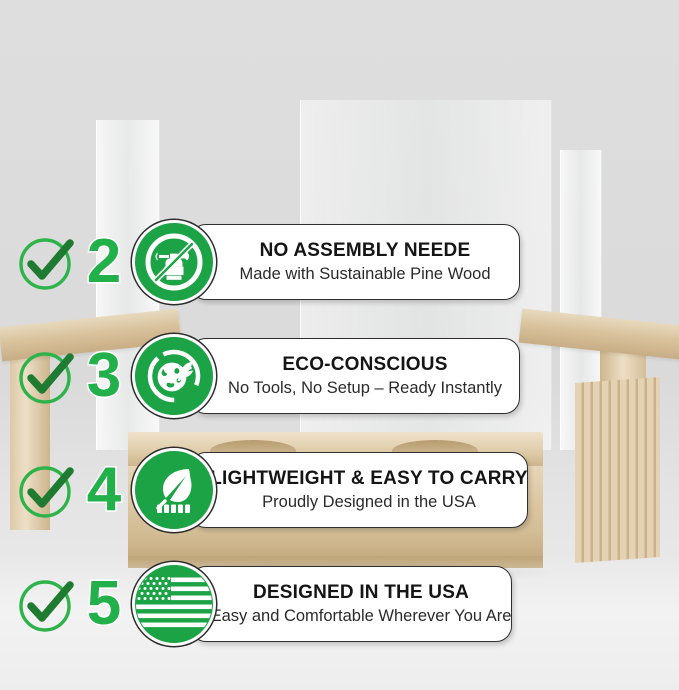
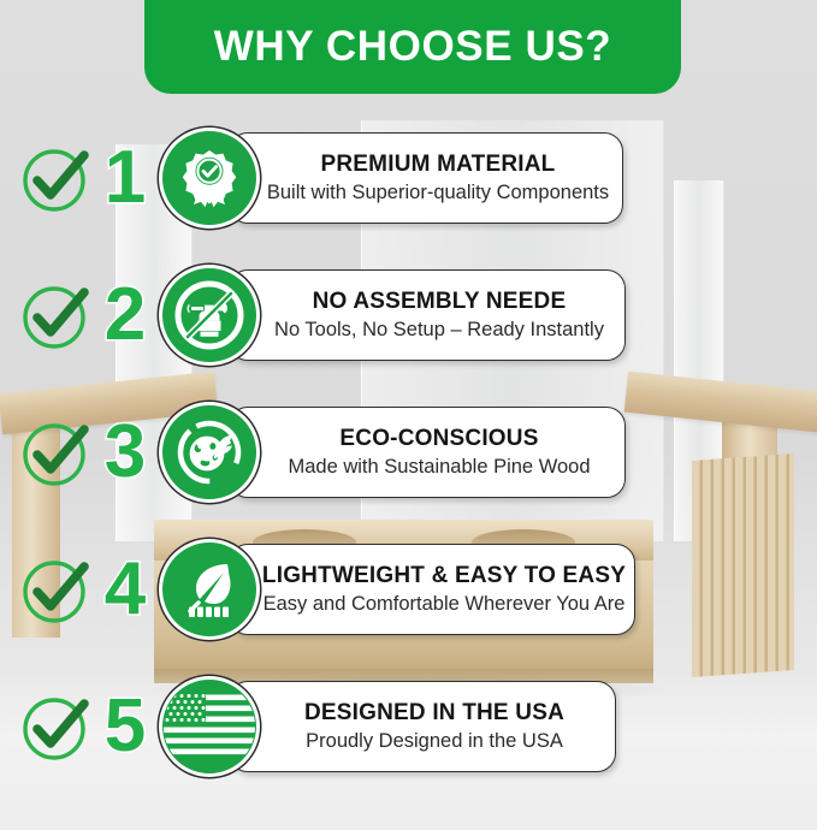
+ WHY CHOOSE US?
+ 1
+ PREMIUM MATERIAL
+ Built with Superior-quality Components
  2
  NO ASSEMBLY NEEDE
- Made with Sustainable Pine Wood
+ No Tools, No Setup – Ready Instantly
  3
  ECO-CONSCIOUS
- No Tools, No Setup – Ready Instantly
+ Made with Sustainable Pine Wood
  4
- LIGHTWEIGHT & EASY TO CARRY
+ LIGHTWEIGHT & EASY TO EASY
- Proudly Designed in the USA
+ Easy and Comfortable Wherever You Are
  5
  DESIGNED IN THE USA
- Easy and Comfortable Wherever You Are
+ Proudly Designed in the USA
